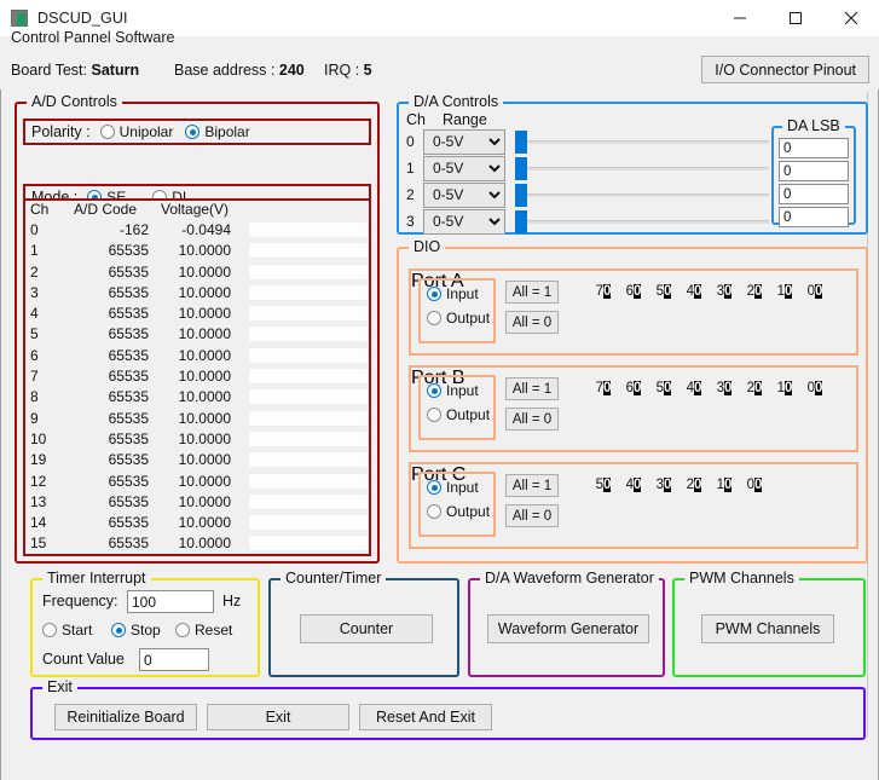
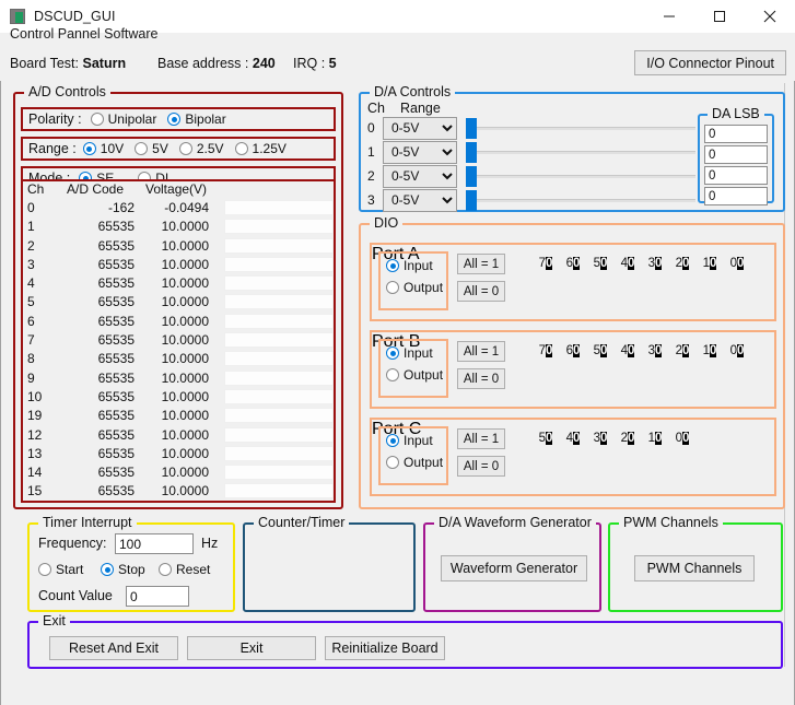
  DSCUD_GUI
  Control Pannel Software
  Board Test: Saturn
  Base address : 240
  IRQ : 5
  I/O Connector Pinout
  A/D Controls
  Polarity :
  Unipolar
  Bipolar
+ Range :
+ 10V
+ 5V
+ 2.5V
+ 1.25V
  Mode :
  SE
  DI
  Ch
  A/D Code
  Voltage(V)
  0
  -162
  -0.0494
  1
  65535
  10.0000
  2
  65535
  10.0000
  3
  65535
  10.0000
  4
  65535
  10.0000
  5
  65535
  10.0000
  6
  65535
  10.0000
  7
  65535
  10.0000
  8
  65535
  10.0000
  9
  65535
  10.0000
  10
  65535
  10.0000
  19
  65535
  10.0000
  12
  65535
  10.0000
  13
  65535
  10.0000
  14
  65535
  10.0000
  15
  65535
  10.0000
  D/A Controls
  Ch
  Range
  0
  0-5V
  1
  0-5V
  2
  0-5V
  3
  0-5V
  DA LSB
  0
  0
  0
  0
  DIO
  Port A
  Input
  Output
  All = 1
  All = 0
  70
  60
  50
  40
  30
  20
  10
  00
  Port B
  Input
  Output
  All = 1
  All = 0
  70
  60
  50
  40
  30
  20
  10
  00
  Port C
  Input
  Output
  All = 1
  All = 0
  50
  40
  30
  20
  10
  00
  Timer Interrupt
  Frequency:
  100
  Hz
  Start
  Stop
  Reset
  Count Value
  0
  Counter/Timer
- Counter
  D/A Waveform Generator
  Waveform Generator
  PWM Channels
  PWM Channels
  Exit
- Reinitialize Board
+ Reset And Exit
  Exit
- Reset And Exit
+ Reinitialize Board
